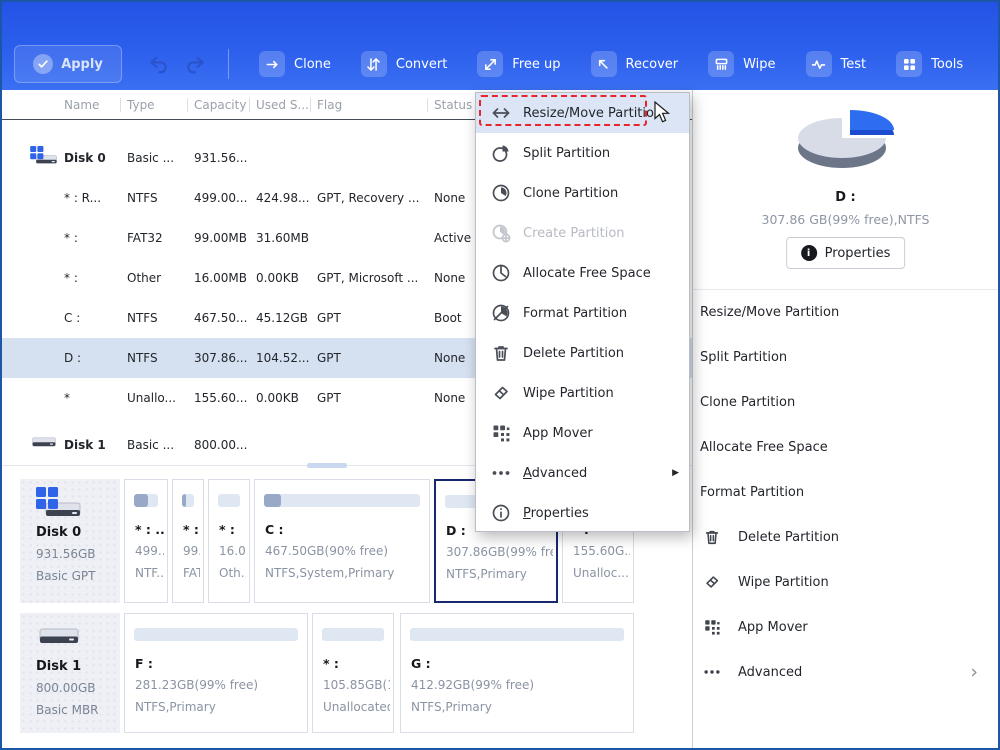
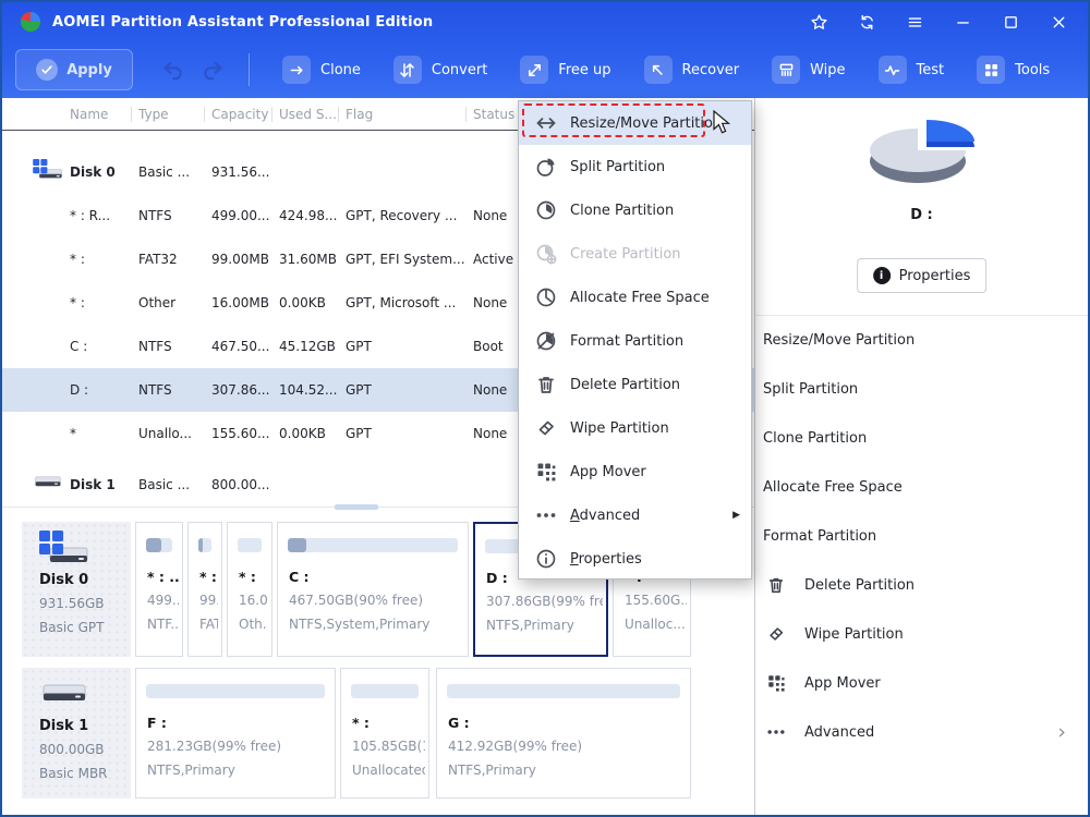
+ AOMEI Partition Assistant Professional Edition
  Apply
  Clone
  Convert
  Free up
  Recover
  Wipe
  Test
  Tools
  Name
  Type
  Capacity
  Used S...
  Flag
  Status
  Disk 0
  Basic ...
  931.56...
  * : R...
  NTFS
  499.00...
  424.98...
  GPT, Recovery ...
  None
  * :
  FAT32
  99.00MB
  31.60MB
+ GPT, EFI System...
  Active
  * :
  Other
  16.00MB
  0.00KB
  GPT, Microsoft ...
  None
  C :
  NTFS
  467.50...
  45.12GB
  GPT
  Boot
  D :
  NTFS
  307.86...
  104.52...
  GPT
  None
  *
  Unallo...
  155.60...
  0.00KB
  GPT
  None
  Disk 1
  Basic ...
  800.00...
  Disk 0
  931.56GB
  Basic GPT
  * : ..
  499..
  NTF..
  * :
  * :
  C :
  467.50GB(90% free)
  NTFS,System,Primary
  D :
  307.86GB(99% fr
  NTFS,Primary
  155.60G.
  Unalloc...
  Disk 1
  800.00GB
  Basic MBR
  F :
  281.23GB(99% free)
  NTFS,Primary
  * :
  Unallocate
  G :
  412.92GB(99% free)
  NTFS,Primary
  D :
- 307.86 GB(99% free),NTFS
  Properties
  Resize/Move Partition
  Split Partition
  Clone Partition
  Allocate Free Space
  Format Partition
  Delete Partition
  Wipe Partition
  App Mover
  Advanced
  Resize/Move Partitio
  Split Partition
  Clone Partition
  Create Partition
  Allocate Free Space
  Format Partition
  Delete Partition
  Wipe Partition
  App Mover
  Advanced
  Properties
